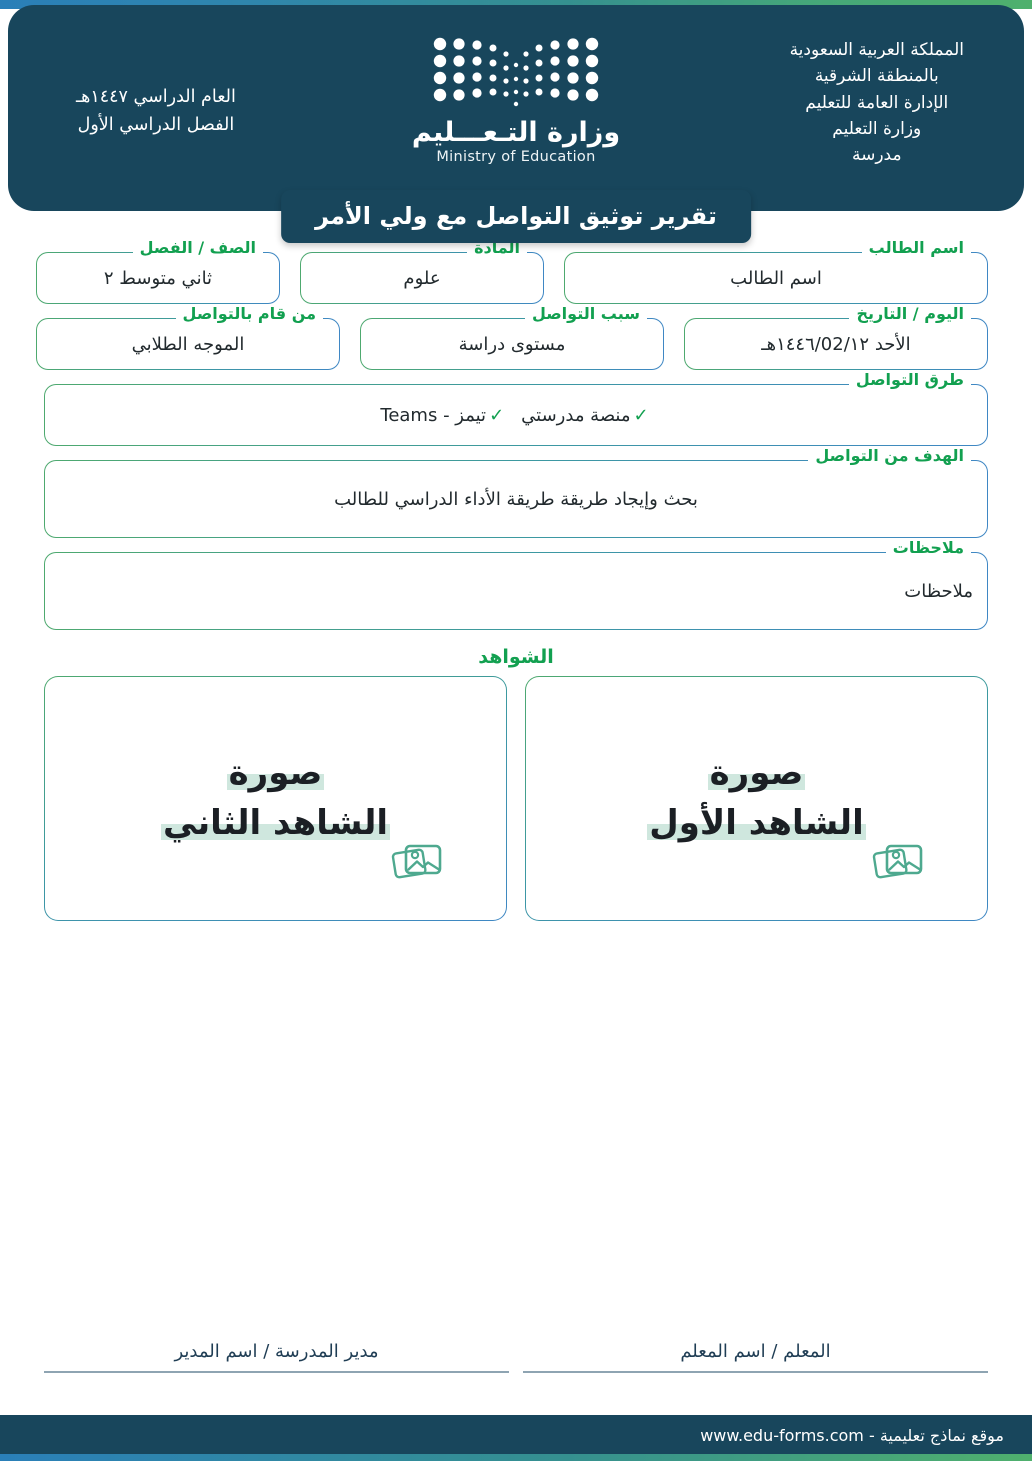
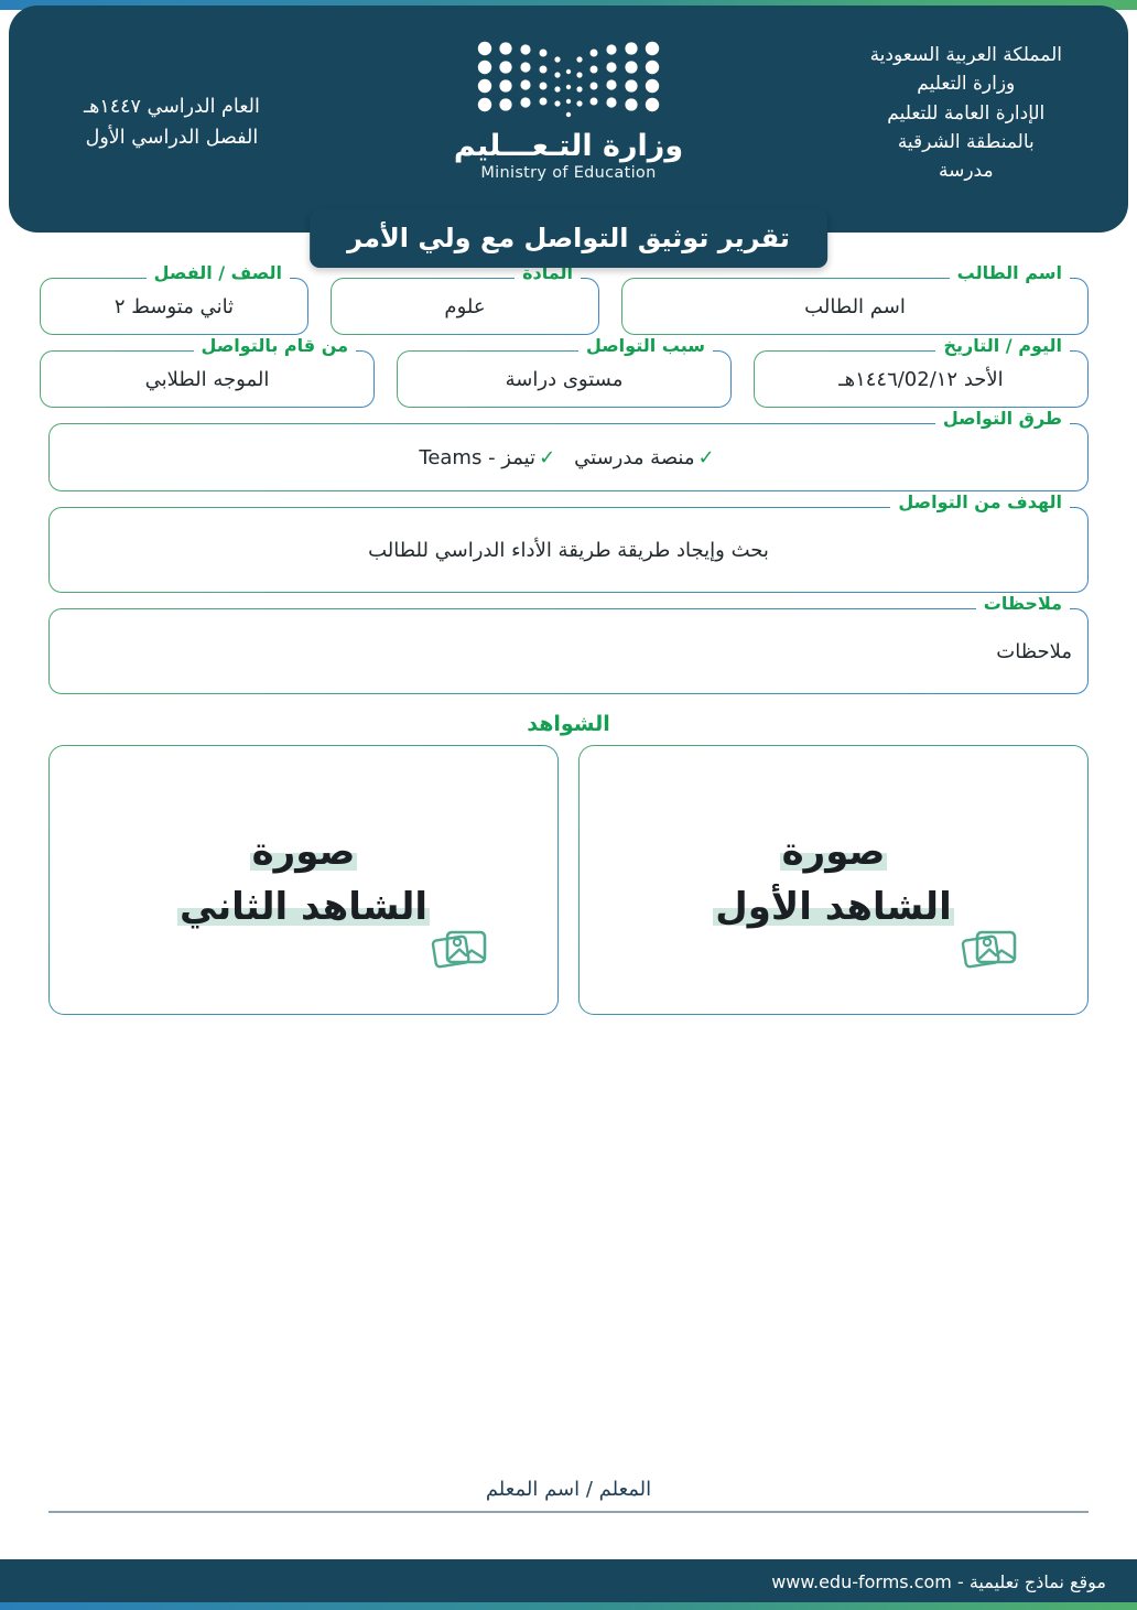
  المملكة العربية السعودية
- بالمنطقة الشرقية
+ وزارة التعليم
  الإدارة العامة للتعليم
- وزارة التعليم
+ بالمنطقة الشرقية
  مدرسة
  وزارة التـعـــليم
  Ministry of Education
  العام الدراسي ١٤٤٧هـ
  الفصل الدراسي الأول
  تقرير توثيق التواصل مع ولي الأمر
  اسم الطالب
  اسم الطالب
  المادة
  علوم
  الصف / الفصل
  ثاني متوسط ٢
  اليوم / التاريخ
  الأحد ١٤٤٦/02/١٢هـ
  سبب التواصل
  مستوى دراسة
  من قام بالتواصل
  الموجه الطلابي
  طرق التواصل
  ✓منصة مدرستي✓تيمز - Teams
  الهدف من التواصل
  بحث وإيجاد طريقة طريقة الأداء الدراسي للطالب
  ملاحظات
  ملاحظات
  الشواهد
  صورة
  الشاهد الأول
  صورة
  الشاهد الثاني
  المعلم / اسم المعلم
- مدير المدرسة / اسم المدير
  موقع نماذج تعليمية - www.edu-forms.com
